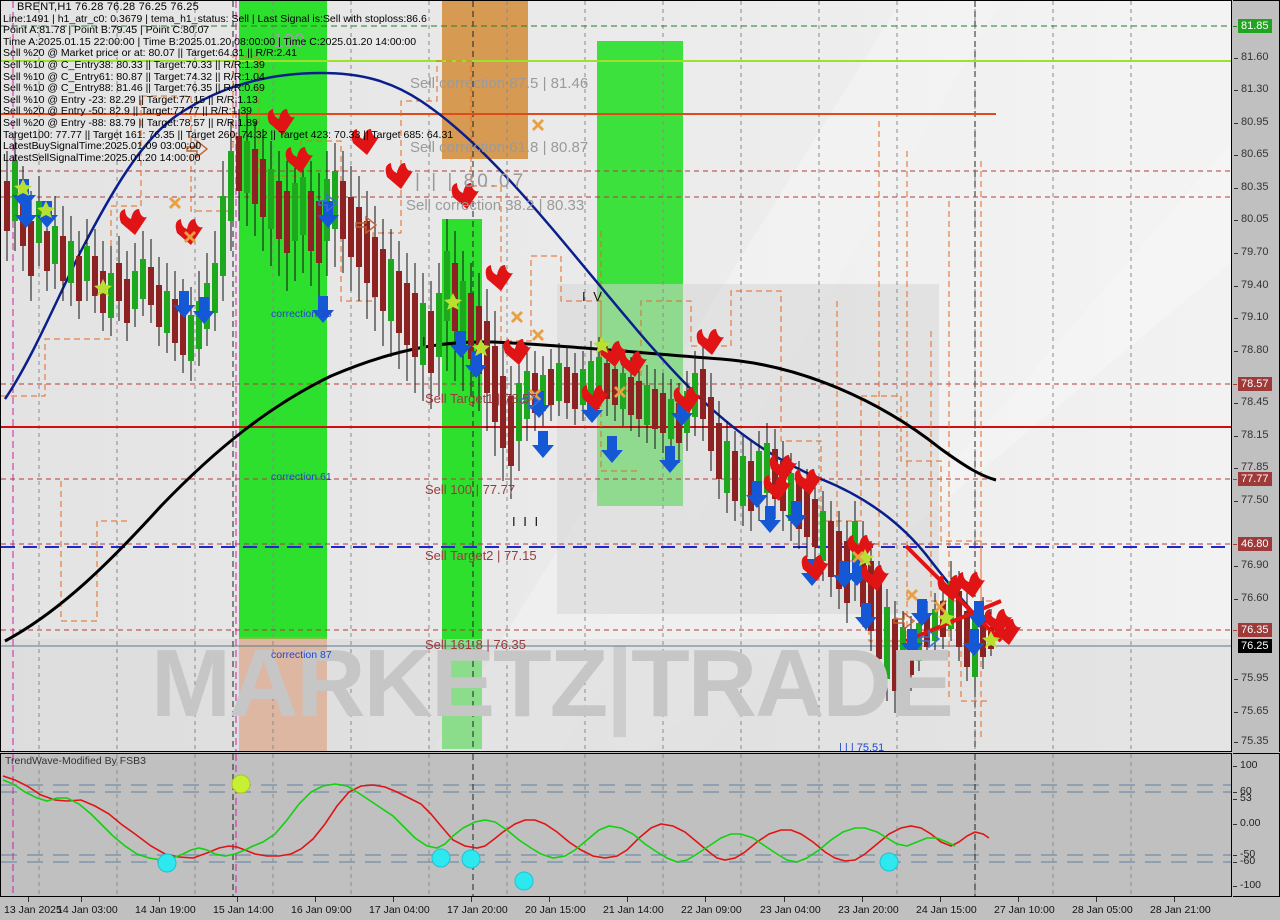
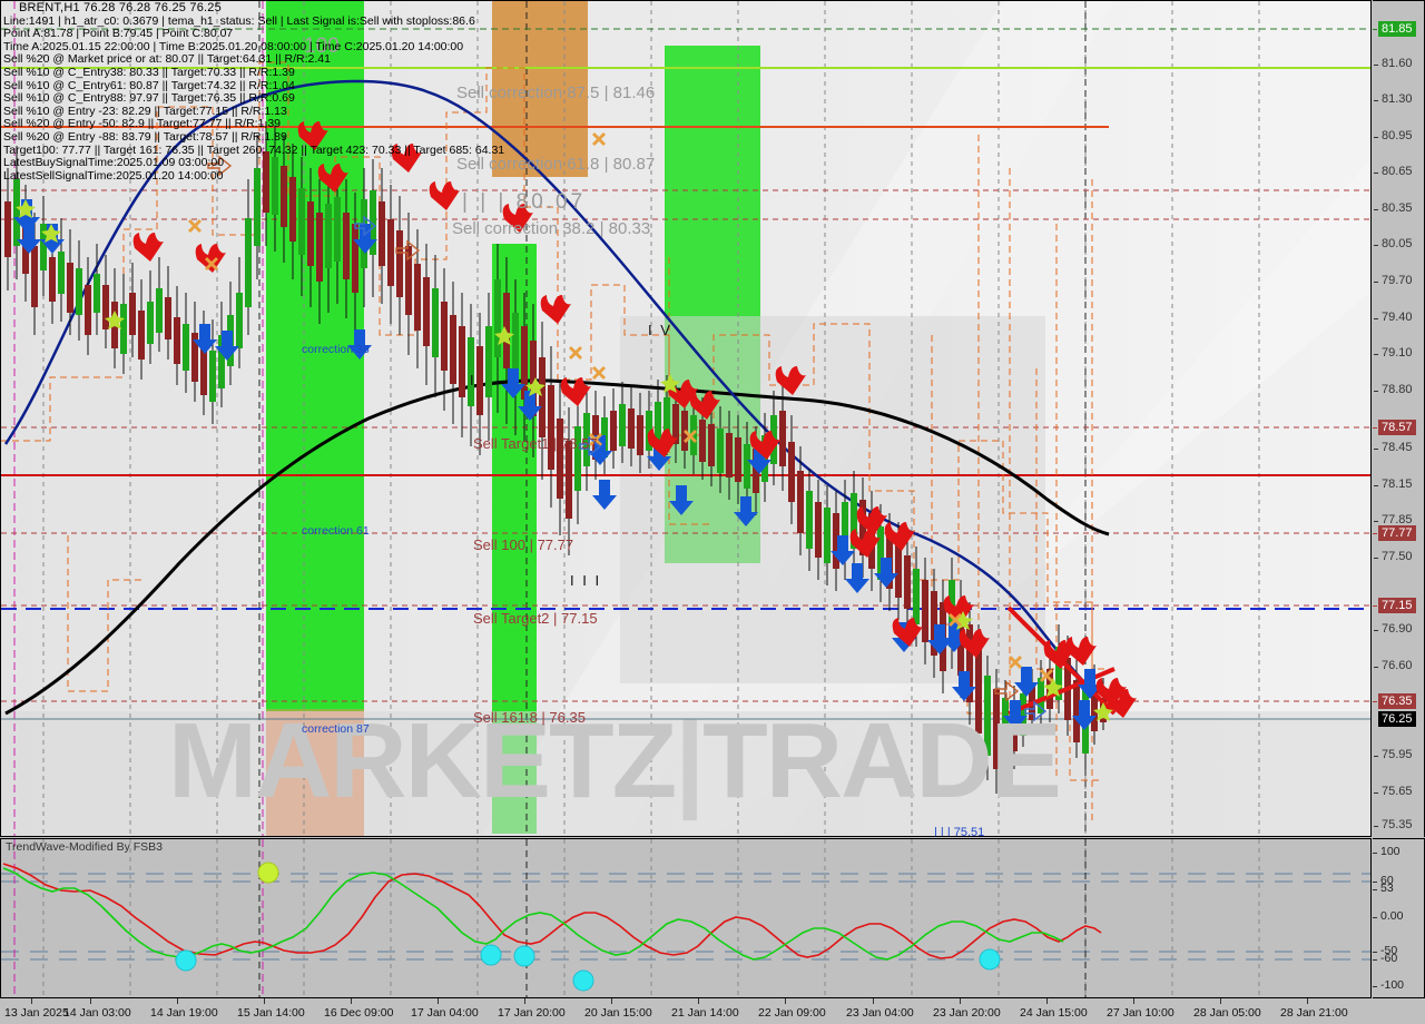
  | | | 75.51
  MARKETZ|TRADE
  BRENT,H1 76.28 76.28 76.25 76.25
  Line:1491 | h1_atr_c0: 0.3679 | tema_h1_status: Sell | Last Signal is:Sell with stoploss:86.6
  Point A:81.78 | Point B:79.45 | Point C:80.07
  Time A:2025.01.15 22:00:00 | Time B:2025.01.20 08:00:00 | Time C:2025.01.20 14:00:00
  Sell %20 @ Market price or at: 80.07 || Target:64.31 || R/R:2.41
  Sell %10 @ C_Entry38: 80.33 || Target:70.33 || R/R:1.39
  Sell %10 @ C_Entry61: 80.87 || Target:74.32 || R/R:1.04
- Sell %10 @ C_Entry88: 81.46 || Target:76.35 || R/R:0.69
+ Sell %10 @ C_Entry88: 97.97 || Target:76.35 || R/R:0.69
  Sell %10 @ Entry -23: 82.29 || Target:77.15 || R/R:1.13
  Sell %20 @ Entry -50: 82.9 || Target:77.77 || R/R:1.39
  Sell %20 @ Entry -88: 83.79 || Target:78.57 || R/R:1.89
  Target100: 77.77 || Target 161: 76.35 || Target 260: 74.32 || Target 423: 70.33 || Target 685: 64.31
  LatestBuySignalTime:2025.01.09 03:00:00
  LatestSellSignalTime:2025.01.20 14:00:00
  100
  Sell correction 87.5 | 81.46
  Sell correction 61.8 | 80.87
  | | | 80.07
  Sell correction 38.2 | 80.33
  correction 38
  I
  I V
  Sell Target1 | 78.57
  correction 61
  Sell 100 | 77.77
  I I I
  Sell Target2 | 77.15
  Sell 161.8 | 76.35
  correction 87
  81.85
  81.60
  81.30
  80.95
  80.65
  80.35
  80.05
  79.70
  79.40
  79.10
  78.80
  78.57
  78.45
  78.15
  77.85
  77.77
  77.50
- 46.80
+ 77.15
  76.90
  76.60
  76.35
  76.25
  75.95
  75.65
  75.35
  TrendWave-Modified By FSB3
  100
  60
  53
  0.00
  -50
  -60
  -100
  13 Jan 2025
  14 Jan 03:00
  14 Jan 19:00
  15 Jan 14:00
- 16 Jan 09:00
+ 16 Dec 09:00
  17 Jan 04:00
  17 Jan 20:00
  20 Jan 15:00
  21 Jan 14:00
  22 Jan 09:00
  23 Jan 04:00
  23 Jan 20:00
  24 Jan 15:00
  27 Jan 10:00
  28 Jan 05:00
  28 Jan 21:00
